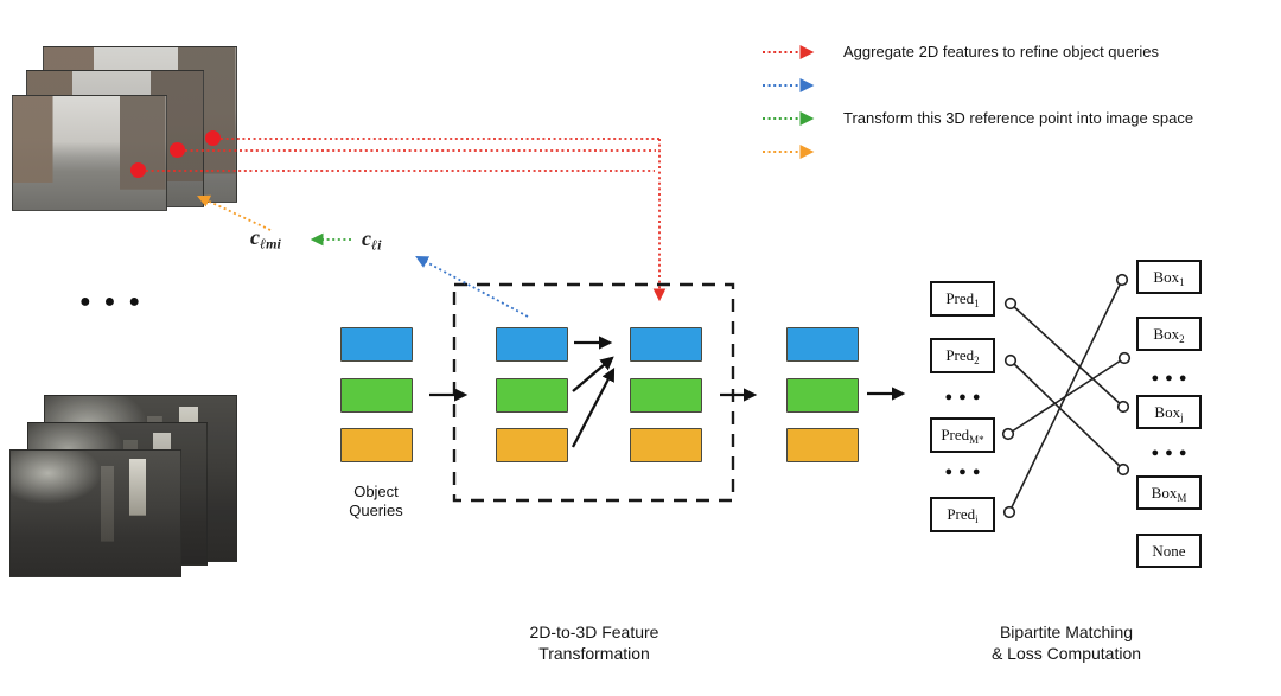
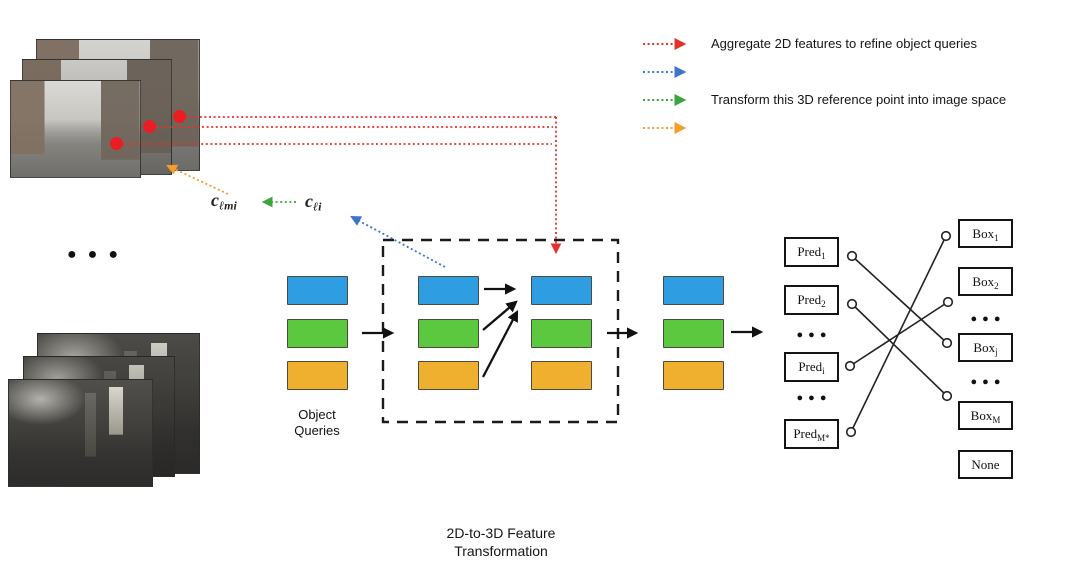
  ●●●
  cℓmi
  cℓi
  Object
  Queries
  Aggregate 2D features to refine object queries
  Transform this 3D reference point into image space
  Pred1
  Pred2
  ●●●
- PredM*
+ Predi
  ●●●
- Predi
+ PredM*
  Box1
  Box2
  ●●●
  Boxj
  ●●●
  BoxM
  None
  2D-to-3D Feature
  Transformation
- Bipartite Matching
- & Loss Computation
